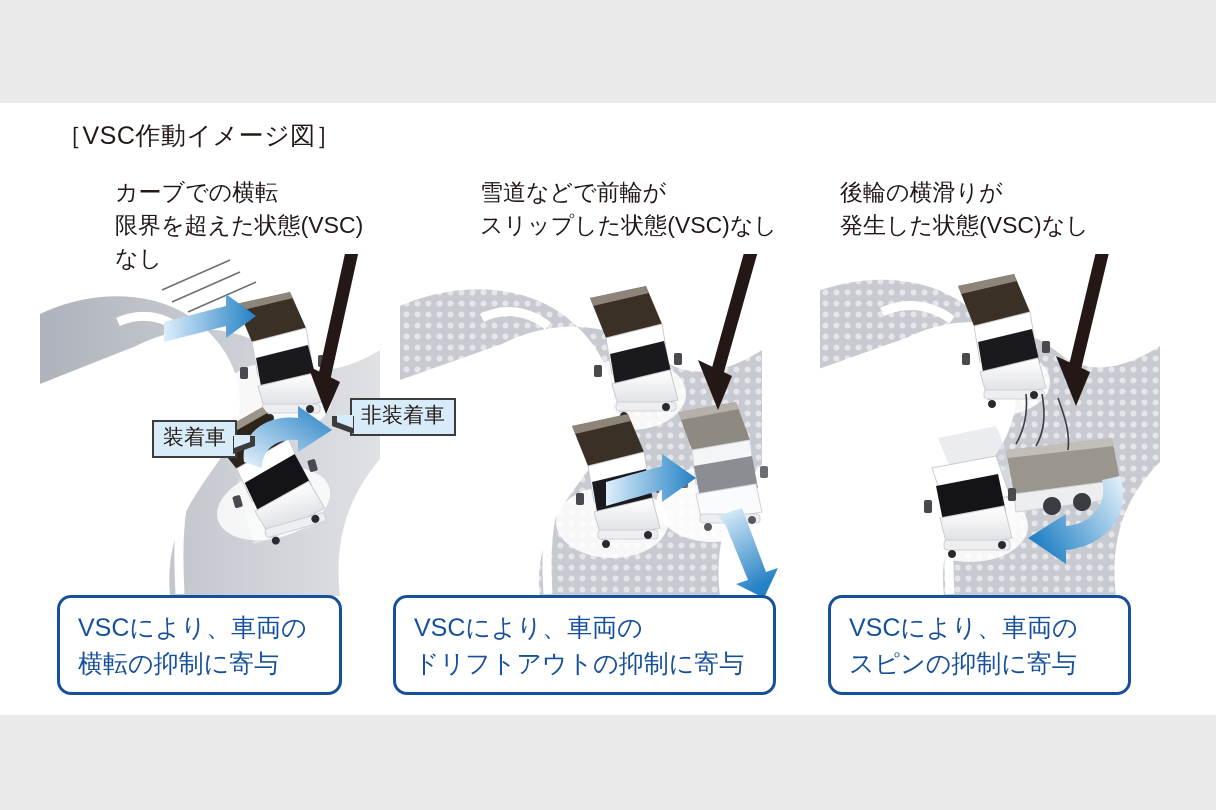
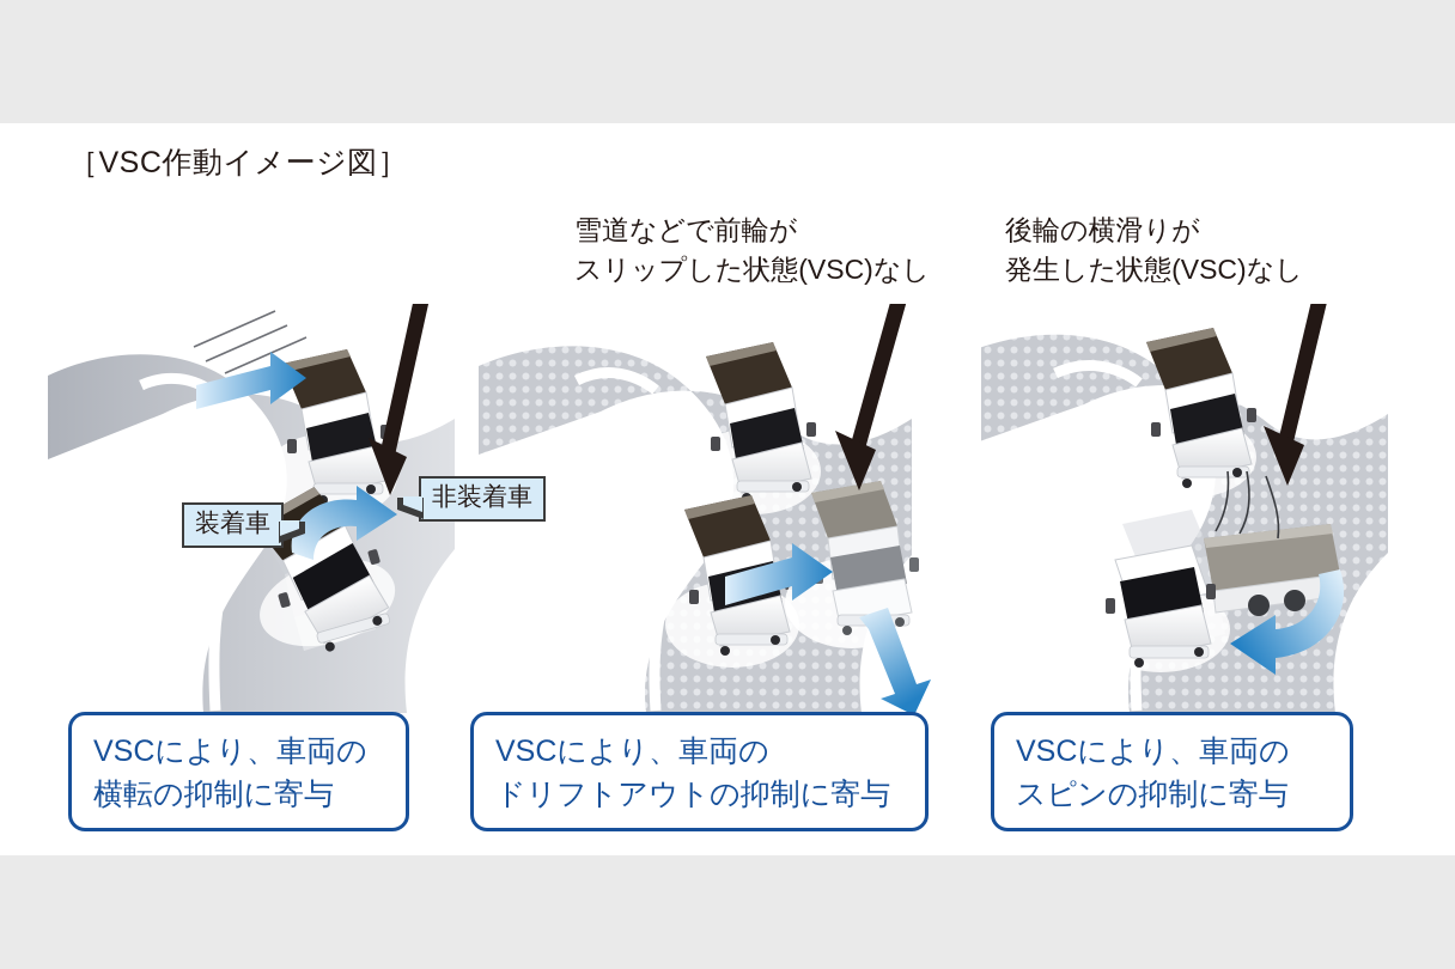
  ［VSC作動イメージ図］
- カーブでの横転
- 限界を超えた状態(VSC)なし
  装着車
  非装着車
  雪道などで前輪が
  スリップした状態(VSC)なし
  後輪の横滑りが
  発生した状態(VSC)なし
  VSCにより、車両の
  横転の抑制に寄与
  VSCにより、車両の
  ドリフトアウトの抑制に寄与
  VSCにより、車両の
  スピンの抑制に寄与
